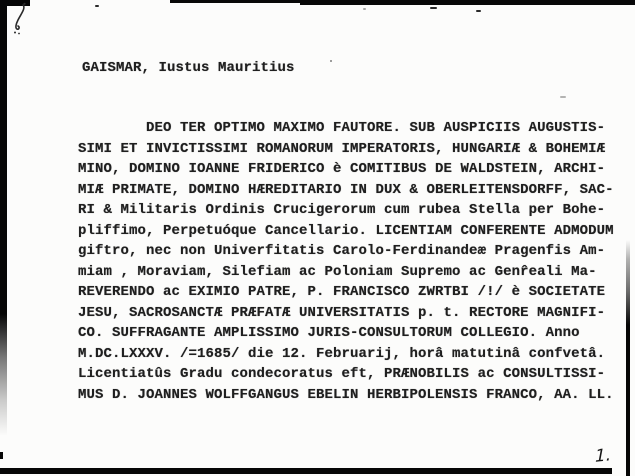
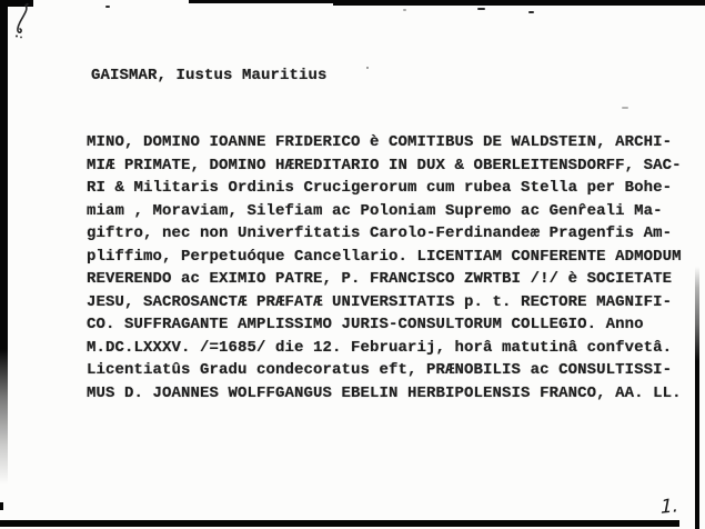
  GAISMAR, Iustus Mauritius
- DEO TER OPTIMO MAXIMO FAUTORE. SUB AUSPICIIS AUGUSTIS-
- SIMI ET INVICTISSIMI ROMANORUM IMPERATORIS, HUNGARIÆ & BOHEMIÆ
  MINO, DOMINO IOANNE FRIDERICO è COMITIBUS DE WALDSTEIN, ARCHI-
  MIÆ PRIMATE, DOMINO HÆREDITARIO IN DUX & OBERLEITENSDORFF, SAC-
  RI & Militaris Ordinis Crucigerorum cum rubea Stella per Bohe-
- pliffimo, Perpetuóque Cancellario. LICENTIAM CONFERENTE ADMODUM
+ miam , Moraviam, Silefiam ac Poloniam Supremo ac Genr̂eali Ma-
  giftro, nec non Univerfitatis Carolo-Ferdinandeæ Pragenfis Am-
- miam , Moraviam, Silefiam ac Poloniam Supremo ac Genr̂eali Ma-
+ pliffimo, Perpetuóque Cancellario. LICENTIAM CONFERENTE ADMODUM
  REVERENDO ac EXIMIO PATRE, P. FRANCISCO ZWRTBI /!/ è SOCIETATE
  JESU, SACROSANCTÆ PRÆFATÆ UNIVERSITATIS p. t. RECTORE MAGNIFI-
  CO. SUFFRAGANTE AMPLISSIMO JURIS-CONSULTORUM COLLEGIO. Anno
  M.DC.LXXXV. /=1685/ die 12. Februarij, horâ matutinâ confvetâ.
  Licentiatûs Gradu condecoratus eft, PRÆNOBILIS ac CONSULTISSI-
  MUS D. JOANNES WOLFFGANGUS EBELIN HERBIPOLENSIS FRANCO, AA. LL.
